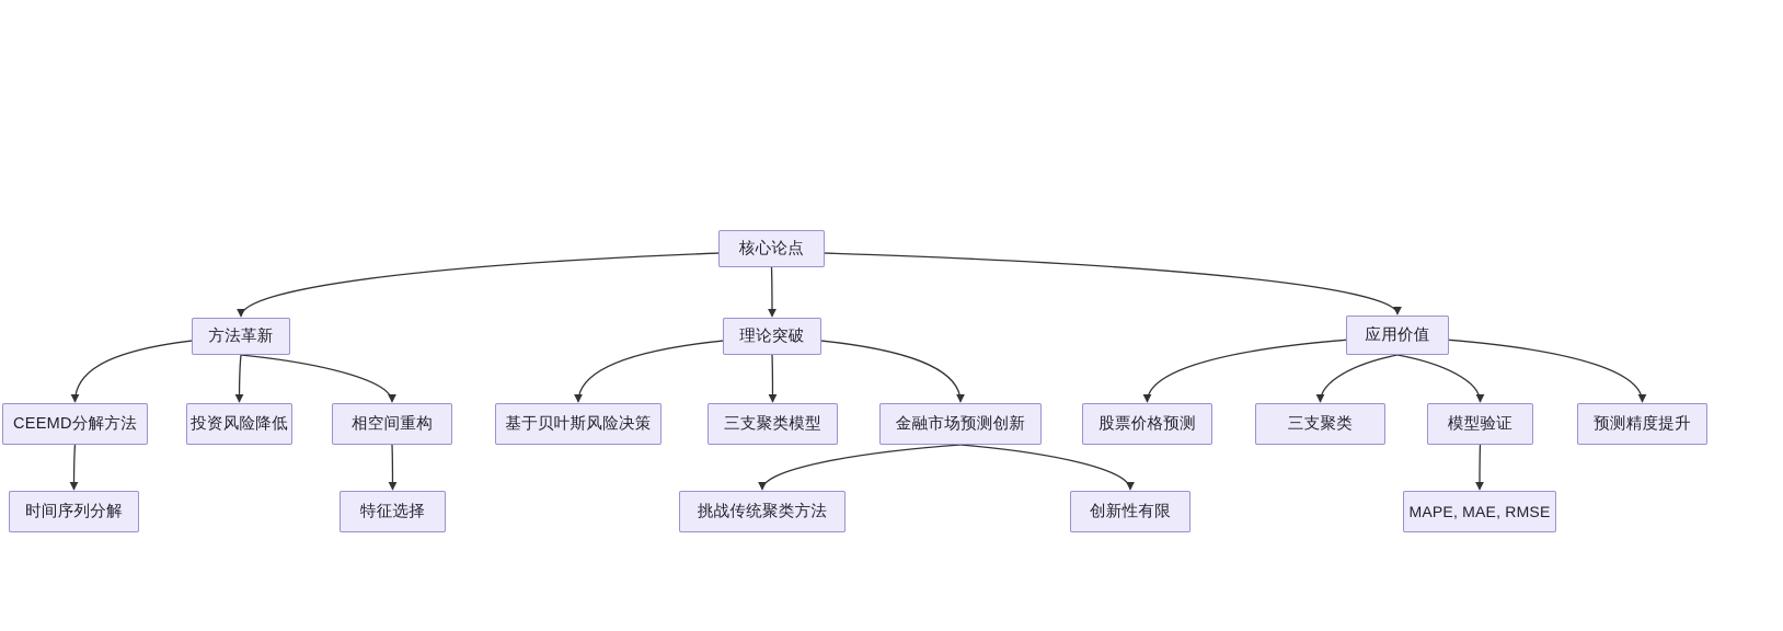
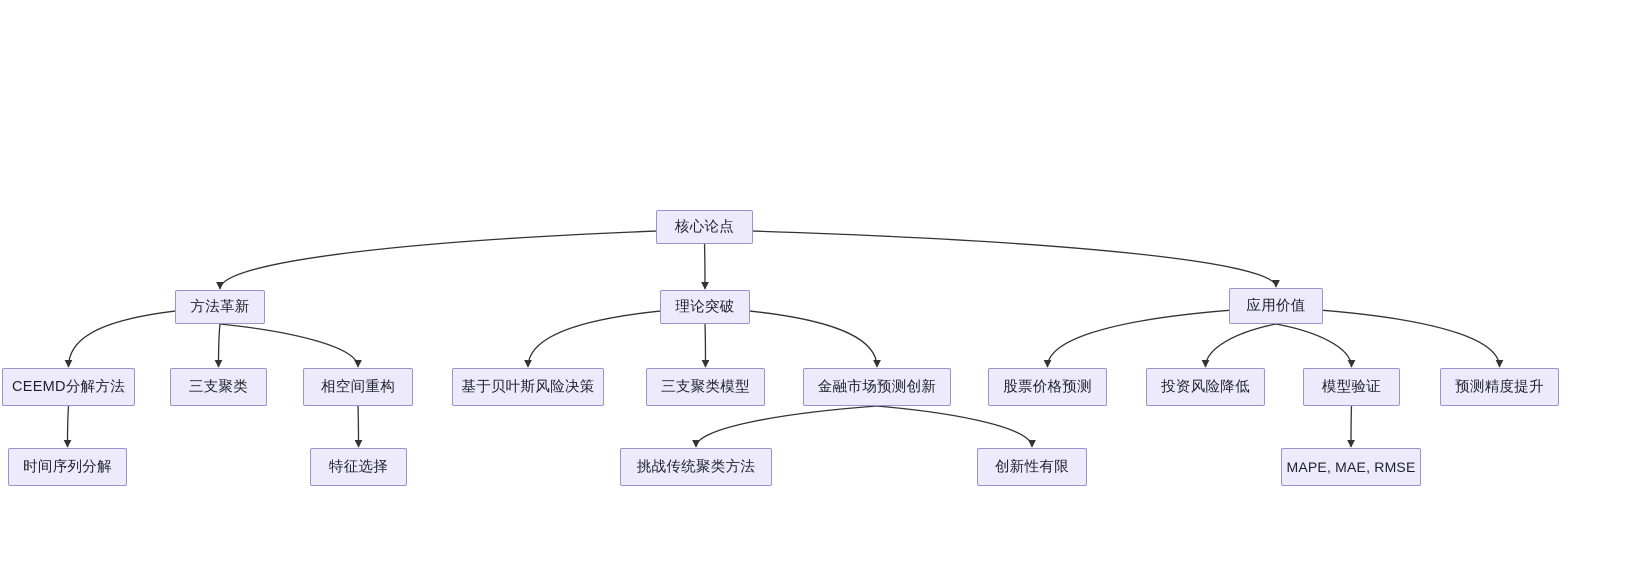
  核心论点
  方法革新
  理论突破
  应用价值
  CEEMD分解方法
- 投资风险降低
+ 三支聚类
  相空间重构
  基于贝叶斯风险决策
  三支聚类模型
  金融市场预测创新
  股票价格预测
- 三支聚类
+ 投资风险降低
  模型验证
  预测精度提升
  时间序列分解
  特征选择
  挑战传统聚类方法
  创新性有限
  MAPE, MAE, RMSE
